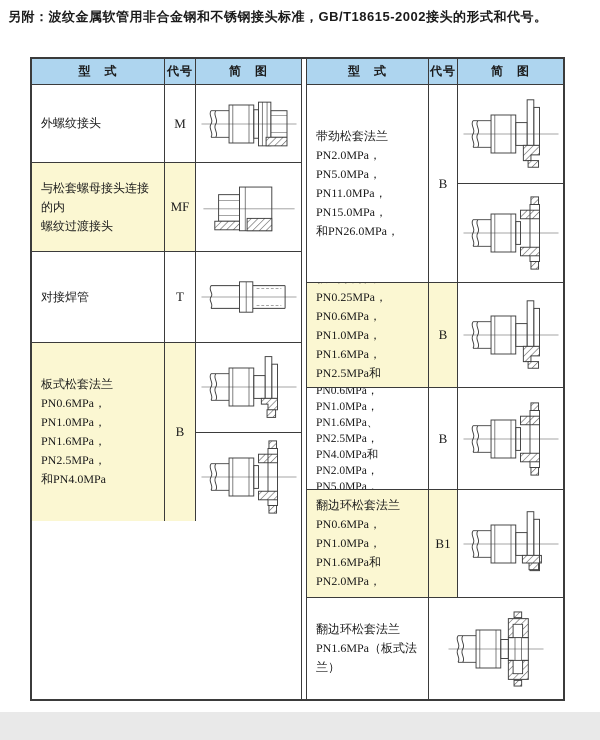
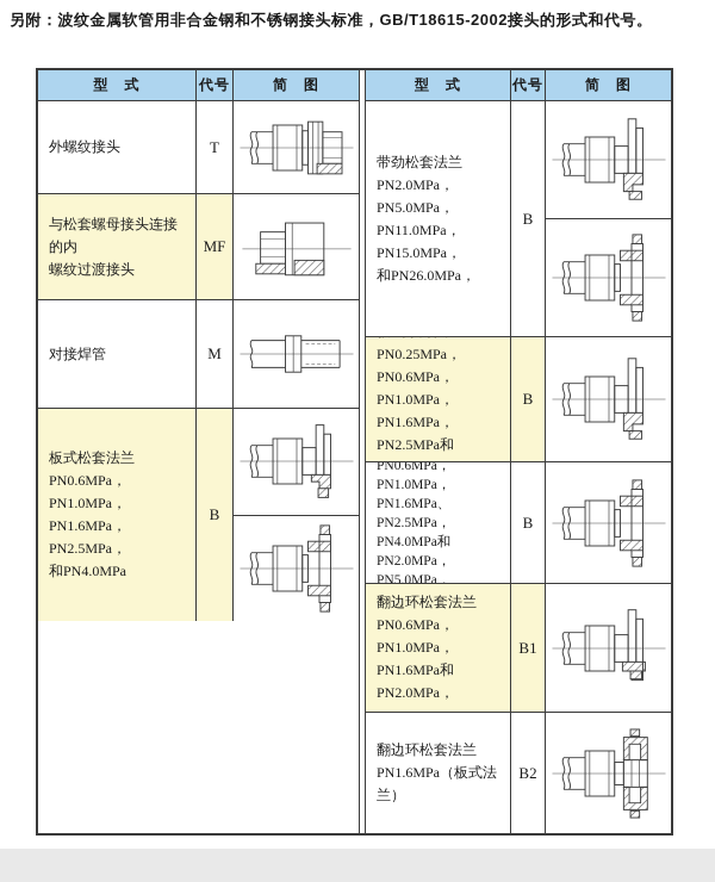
  另附：波纹金属软管用非合金钢和不锈钢接头标准，GB/T18615-2002接头的形式和代号。
  型 式
  代号
  简 图
  外螺纹接头
- M
+ T
  与松套螺母接头连接的内
  螺纹过渡接头
  MF
  对接焊管
- T
+ M
  板式松套法兰
  PN0.6MPa，PN1.0MPa，
  PN1.6MPa，PN2.5MPa，
  和PN4.0MPa
  B
  型 式
  代号
  简 图
  带劲松套法兰
  PN2.0MPa，PN5.0MPa，
  PN11.0MPa，PN15.0MPa，
  和PN26.0MPa，
  B
  PN0.25MPa，PN0.6MPa，
  PN1.0MPa，PN1.6MPa，
  B
  PN1.0MPa，PN1.6MPa、
  PN2.5MPa，PN4.0MPa和
  PN2.0MPa，PN5.0MPa，
  B
  翻边环松套法兰
  PN0.6MPa，PN1.0MPa，
  PN1.6MPa和PN2.0MPa，
  B1
  翻边环松套法兰
  PN1.6MPa（板式法兰）
+ B2
